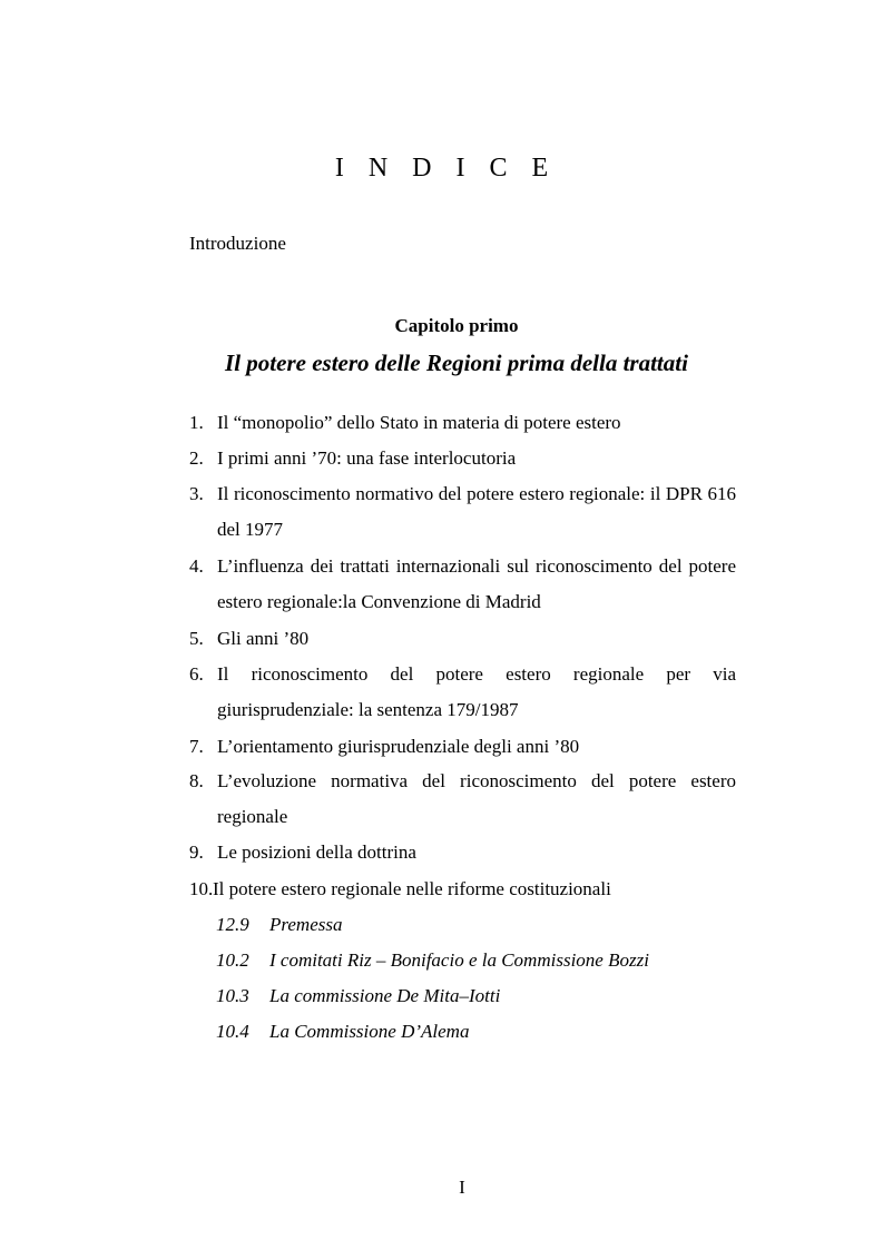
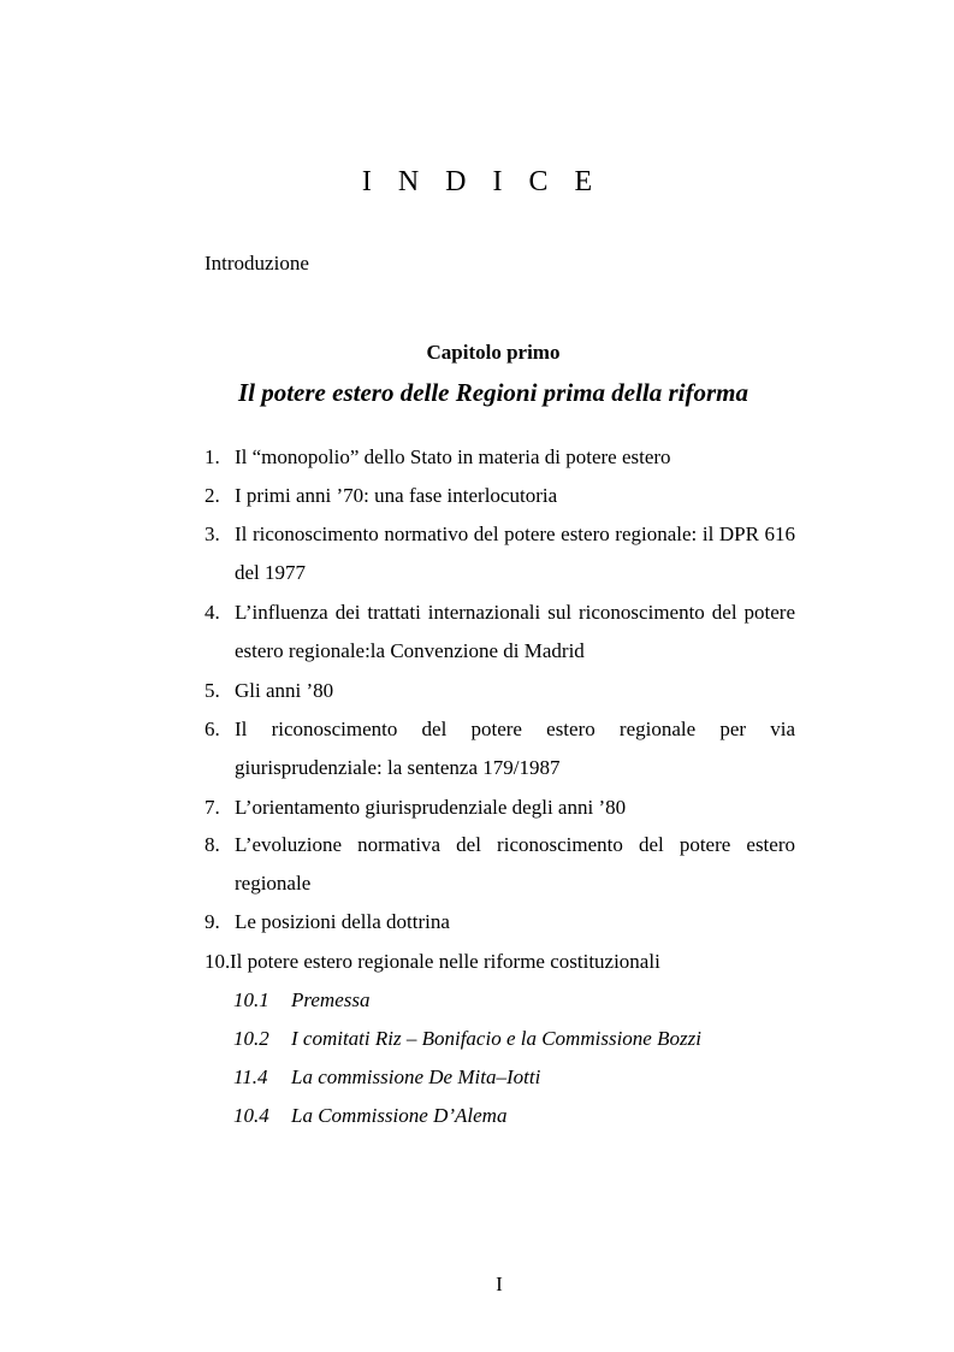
  I N D I C E
  Introduzione
  Capitolo primo
- Il potere estero delle Regioni prima della trattati
+ Il potere estero delle Regioni prima della riforma
  1.
  Il “monopolio” dello Stato in materia di potere estero
  2.
  I primi anni ’70: una fase interlocutoria
  3.
  Il riconoscimento normativo del potere estero regionale: il DPR 616 del 1977
  4.
  L’influenza dei trattati internazionali sul riconoscimento del potere estero regionale:la Convenzione di Madrid
  5.
  Gli anni ’80
  6.
  Il riconoscimento del potere estero regionale per via giurisprudenziale: la sentenza 179/1987
  7.
  L’orientamento giurisprudenziale degli anni ’80
  8.
  L’evoluzione normativa del riconoscimento del potere estero regionale
  9.
  Le posizioni della dottrina
  10.
  Il potere estero regionale nelle riforme costituzionali
- 12.9 Premessa
+ 10.1 Premessa
  10.2 I comitati Riz – Bonifacio e la Commissione Bozzi
- 10.3 La commissione De Mita–Iotti
+ 11.4 La commissione De Mita–Iotti
  10.4 La Commissione D’Alema
  I
